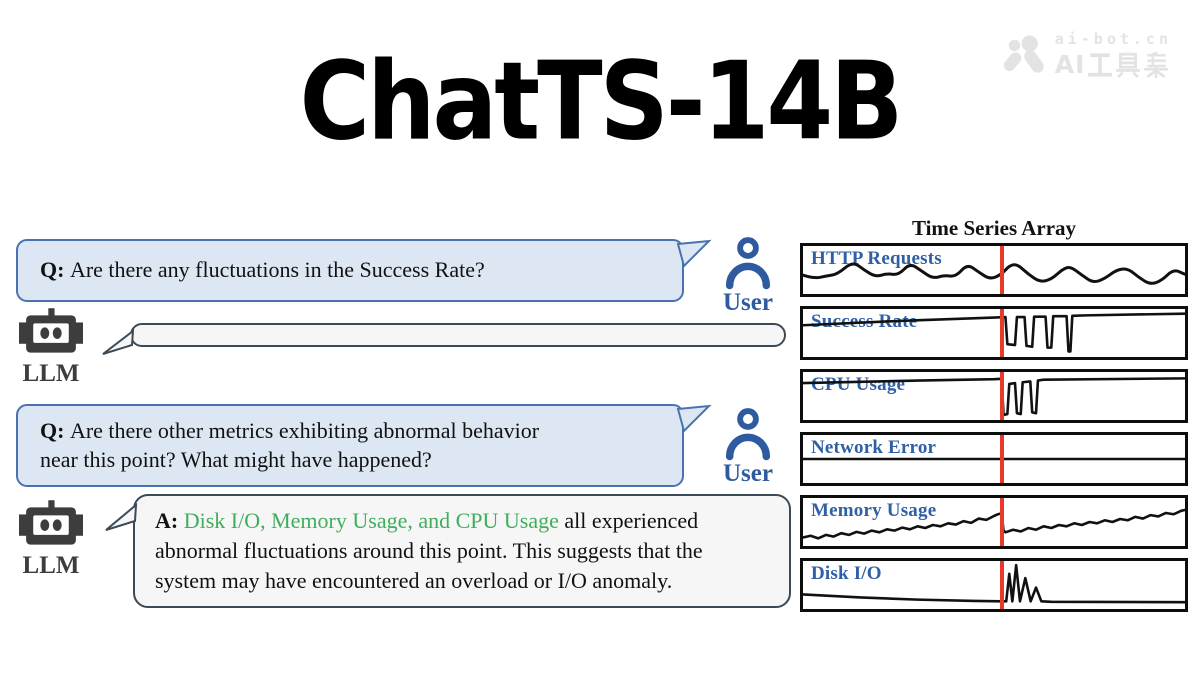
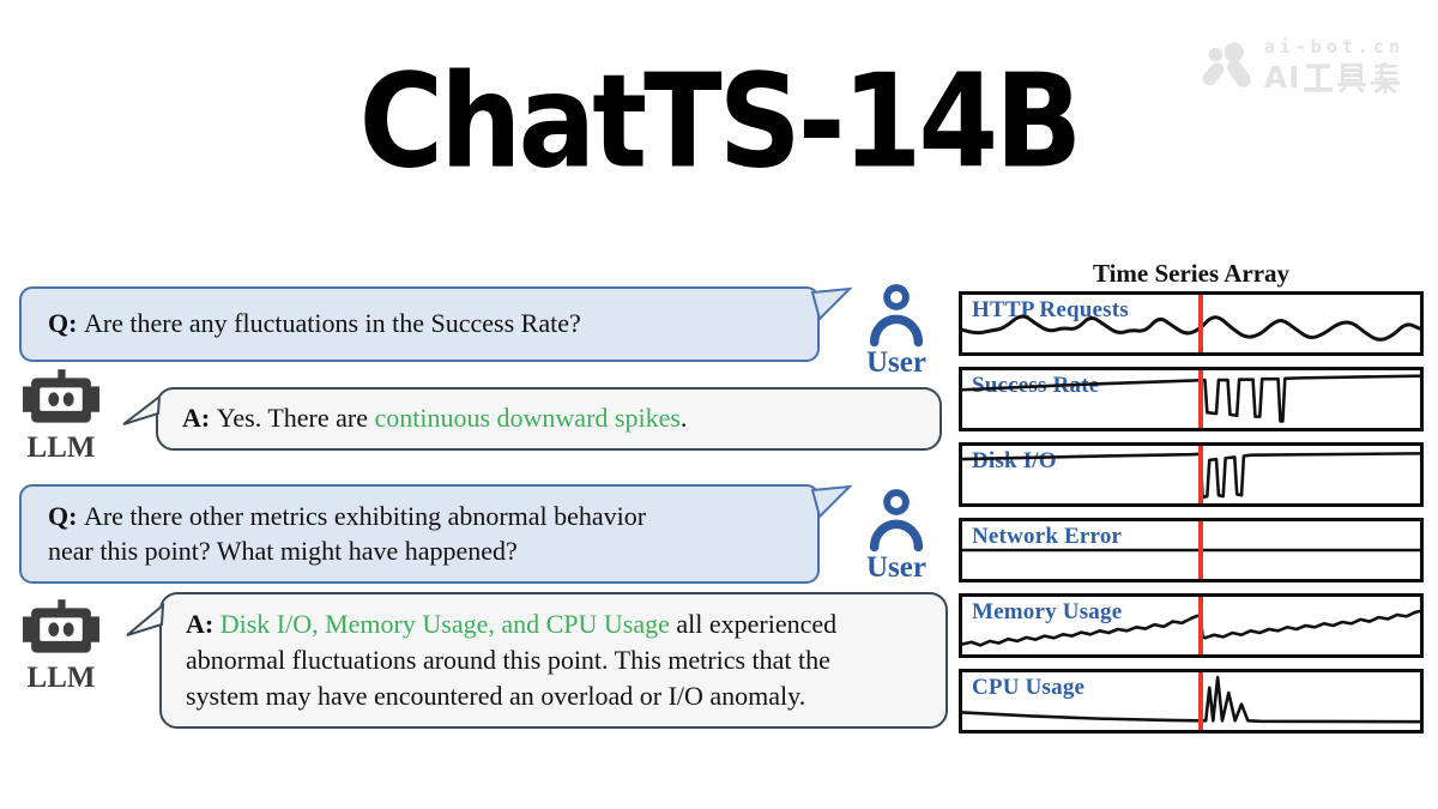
  ai-bot.cn
  AI
  ChatTS-14B
  Q: Are there any fluctuations in the Success Rate?
  User
+ A: Yes. There are continuous downward spikes.
  LLM
  Q: Are there other metrics exhibiting abnormal behavior
  near this point? What might have happened?
  User
  A: Disk I/O, Memory Usage, and CPU Usage all experienced
- abnormal fluctuations around this point. This suggests that the
+ abnormal fluctuations around this point. This metrics that the
  system may have encountered an overload or I/O anomaly.
  LLM
  Time Series Array
  HTTP Requests
- CPU Usage
+ Disk I/O
  Network Error
  Memory Usage
- Disk I/O
+ CPU Usage
